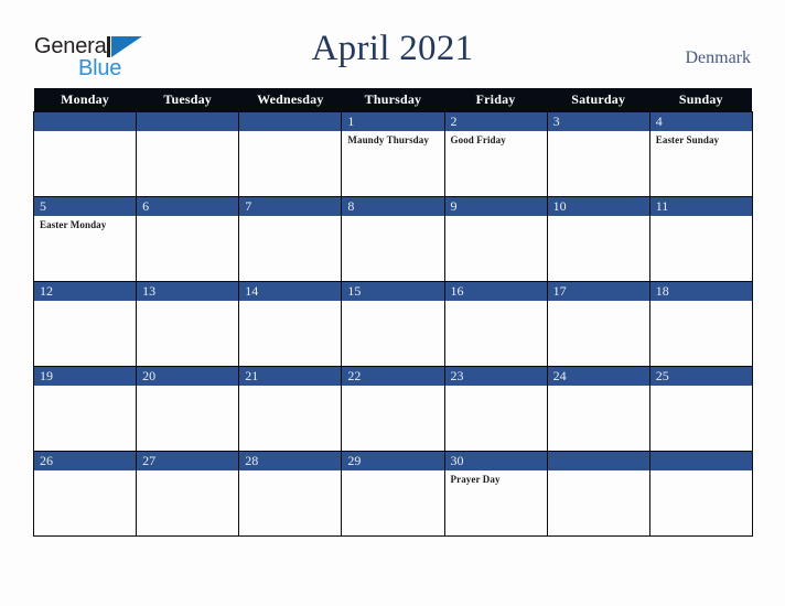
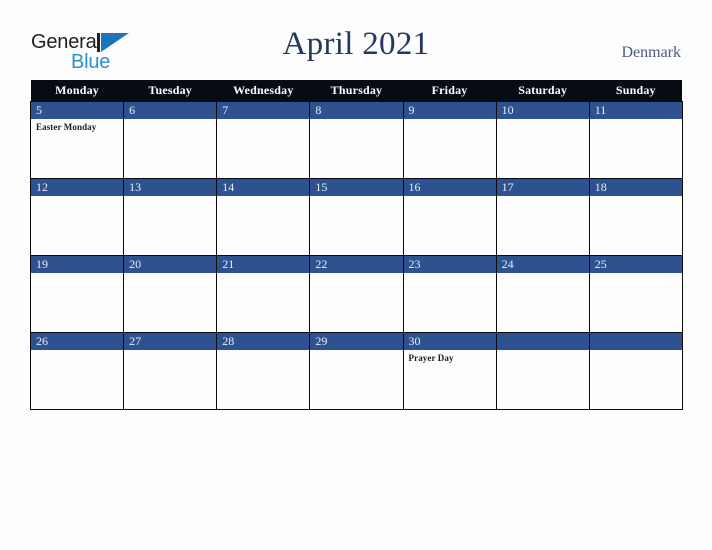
  Genera
  Blue
  April 2021
  Denmark
  Monday	Tuesday	Wednesday	Thursday	Friday	Saturday	Sunday
- 			1Maundy Thursday	2Good Friday	3	4Easter Sunday
  5Easter Monday	6	7	8	9	10	11
  12	13	14	15	16	17	18
  19	20	21	22	23	24	25
  26	27	28	29	30Prayer Day
